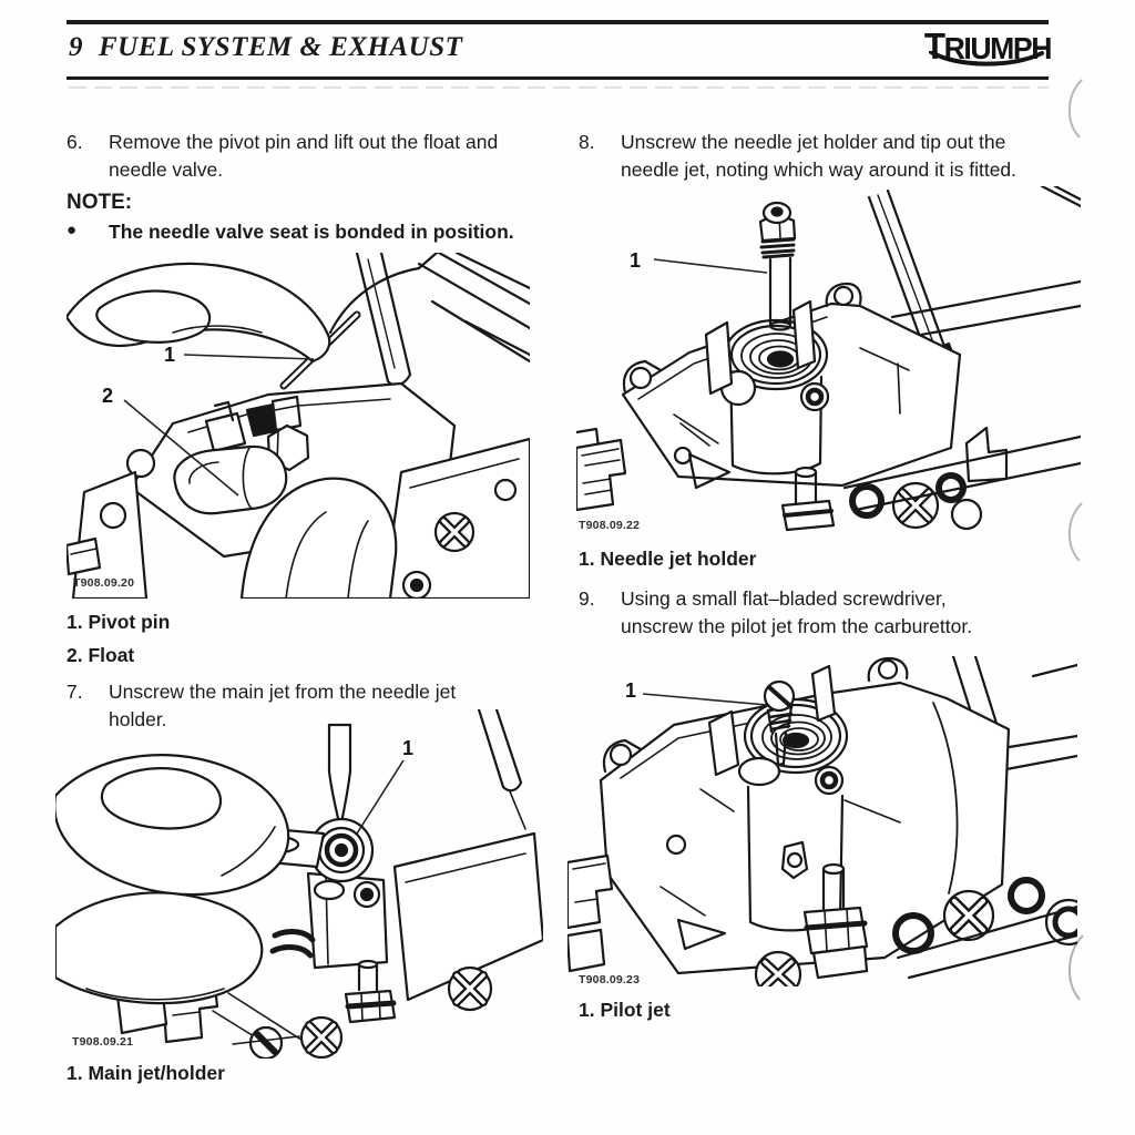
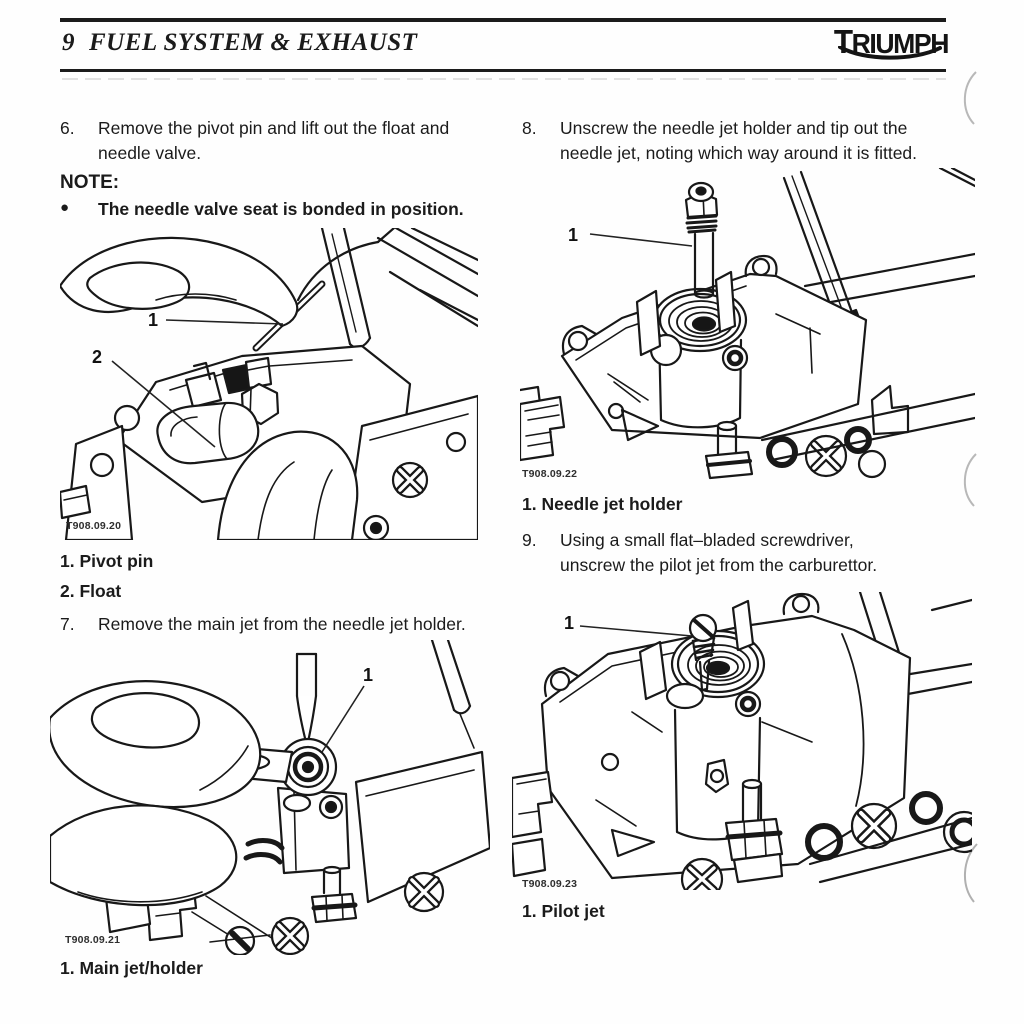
  9 FUEL SYSTEM & EXHAUST
  TRIUMPH
  6.
  Remove the pivot pin and lift out the float and needle valve.
  NOTE:
  ●
  The needle valve seat is bonded in position.
  1
  2
  T908.09.20
  1. Pivot pin
  2. Float
  7.
- Unscrew the main jet from the needle jet holder.
+ Remove the main jet from the needle jet holder.
  1
  T908.09.21
  1. Main jet/holder
  8.
  Unscrew the needle jet holder and tip out the needle jet, noting which way around it is fitted.
  1
  T908.09.22
  1. Needle jet holder
  9.
  Using a small flat–bladed screwdriver, unscrew the pilot jet from the carburettor.
  1
  T908.09.23
  1. Pilot jet
